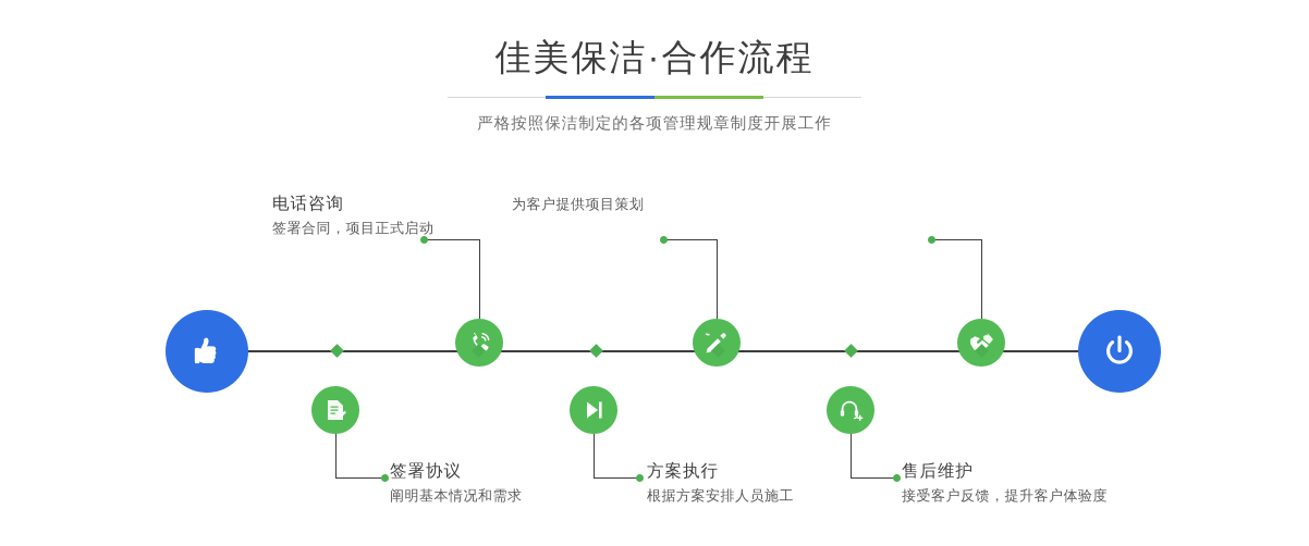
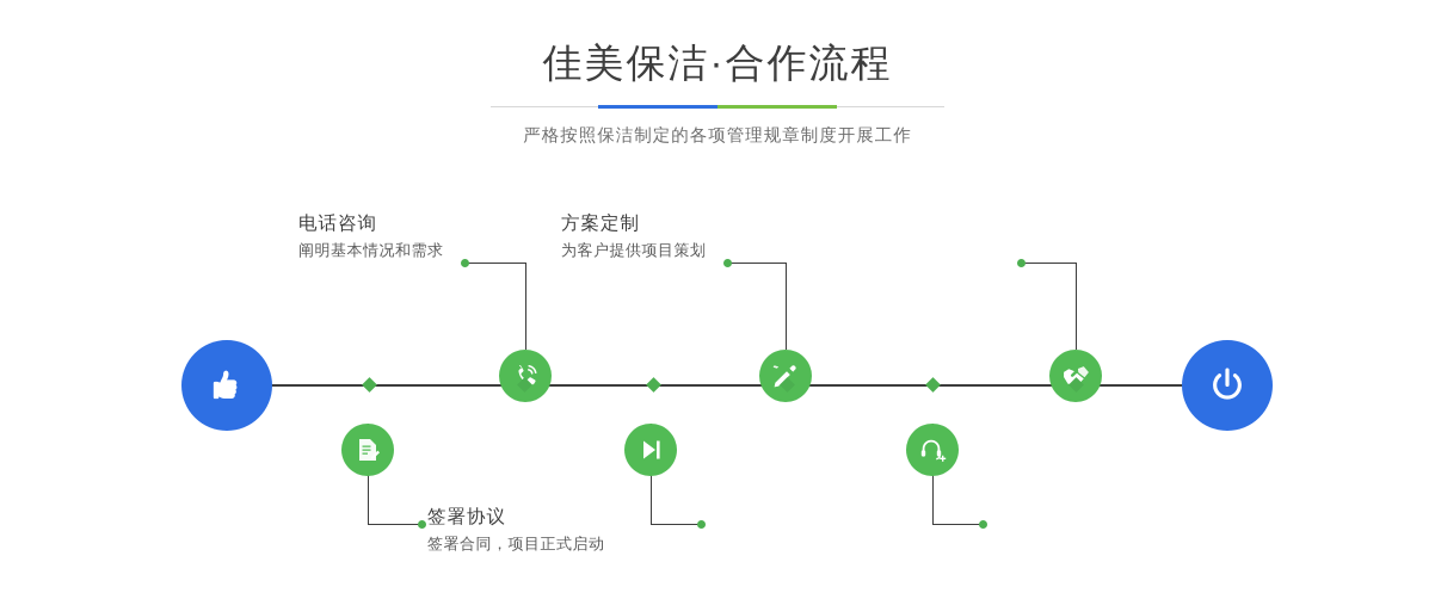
  佳美保洁·合作流程
  严格按照保洁制定的各项管理规章制度开展工作
  电话咨询
- 签署合同，项目正式启动
+ 阐明基本情况和需求
  签署协议
- 阐明基本情况和需求
+ 签署合同，项目正式启动
+ 方案定制
  为客户提供项目策划
- 方案执行
- 根据方案安排人员施工
- 售后维护
- 接受客户反馈，提升客户体验度
